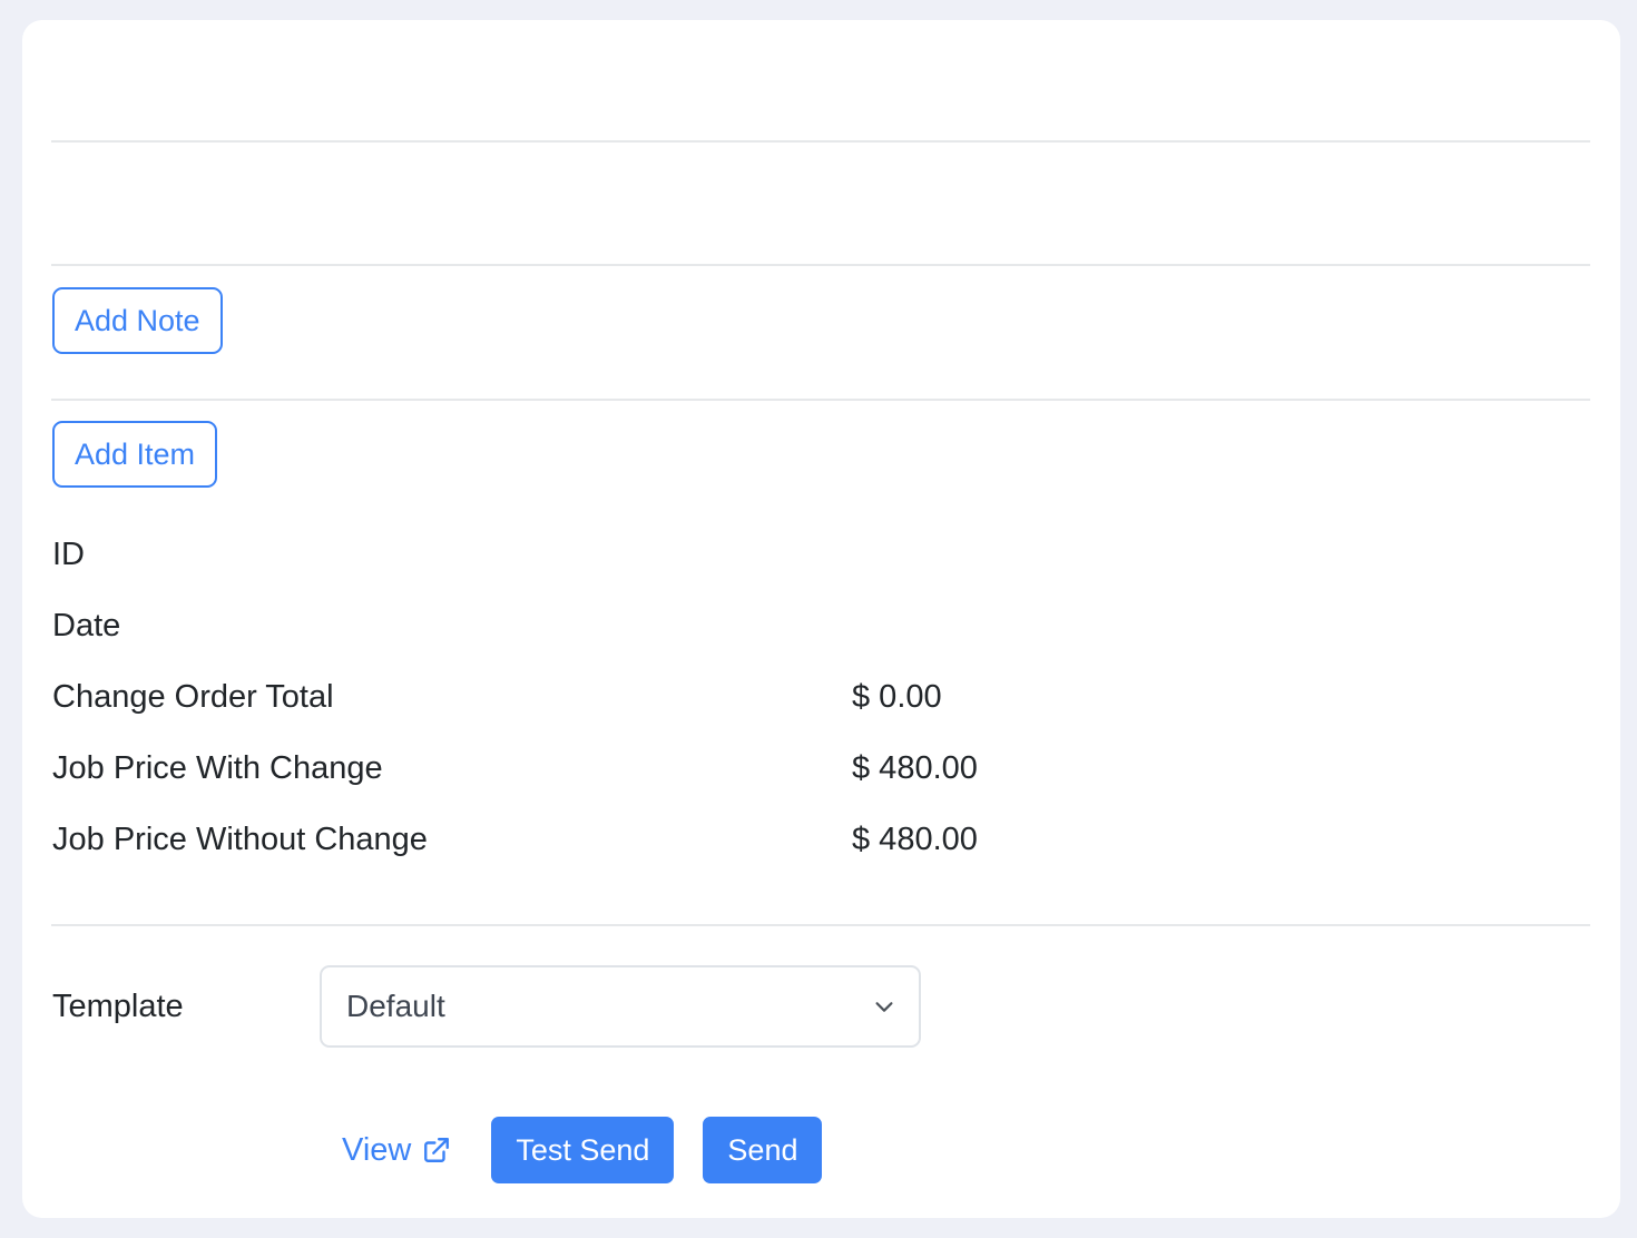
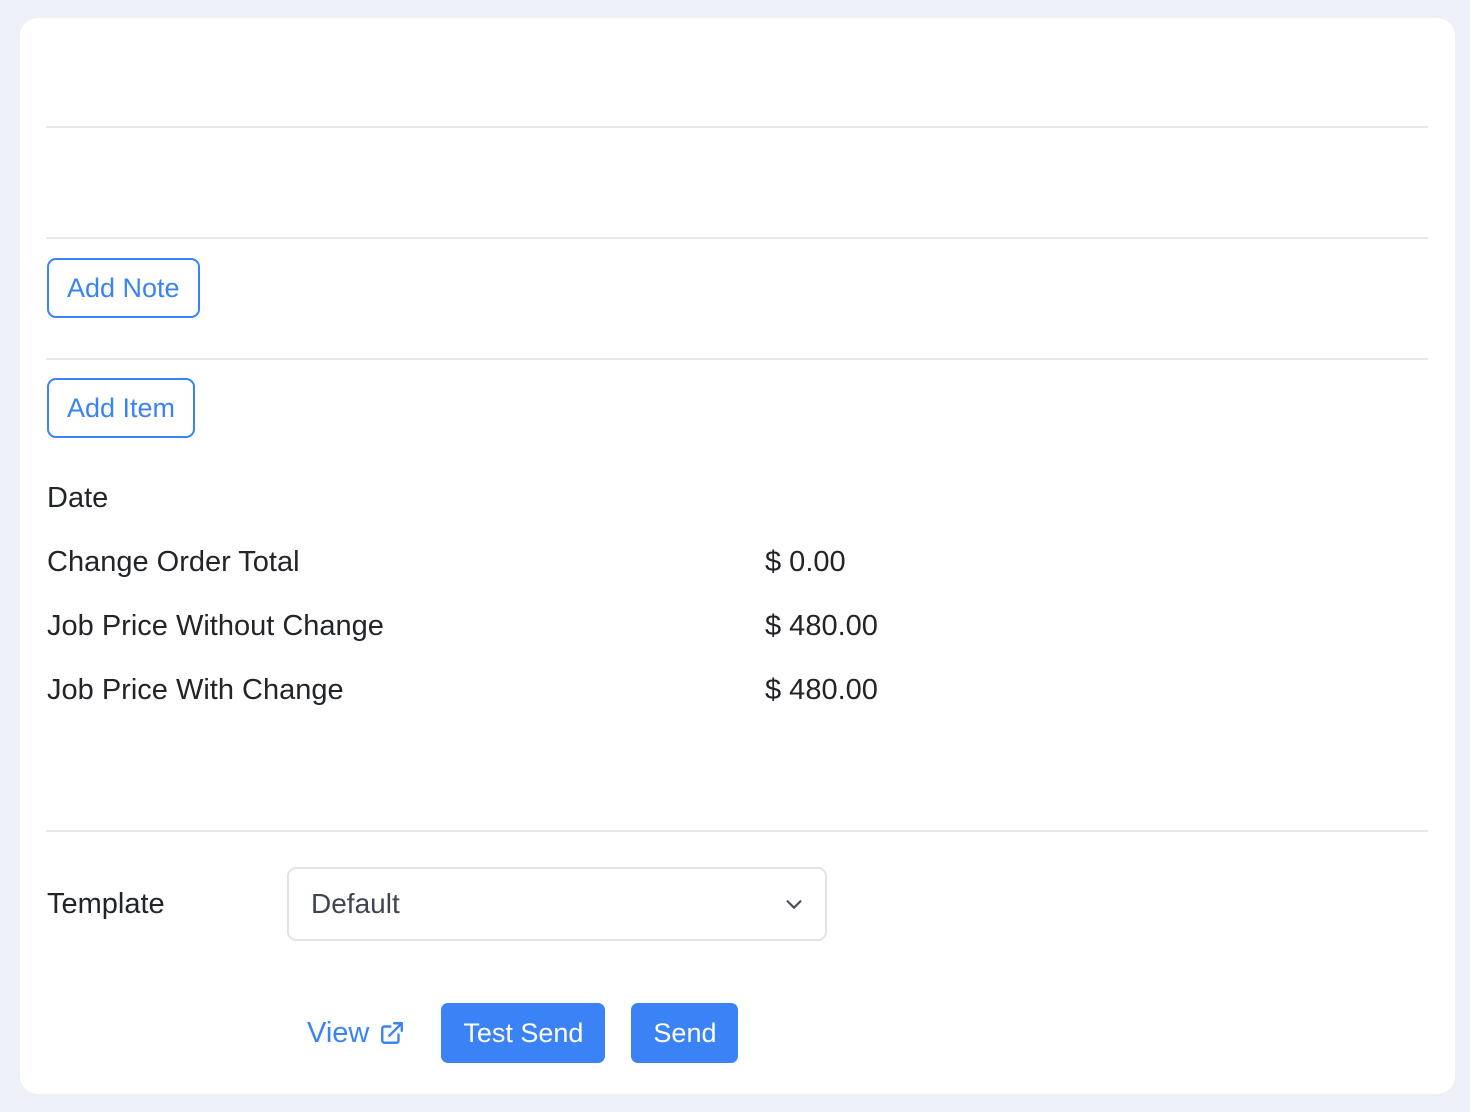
  Add Note
  Add Item
- ID
  Date
  Change Order Total
  $ 0.00
- Job Price With Change
+ Job Price Without Change
  $ 480.00
- Job Price Without Change
+ Job Price With Change
  $ 480.00
  Template
  Default
  View
  Test Send
  Send
